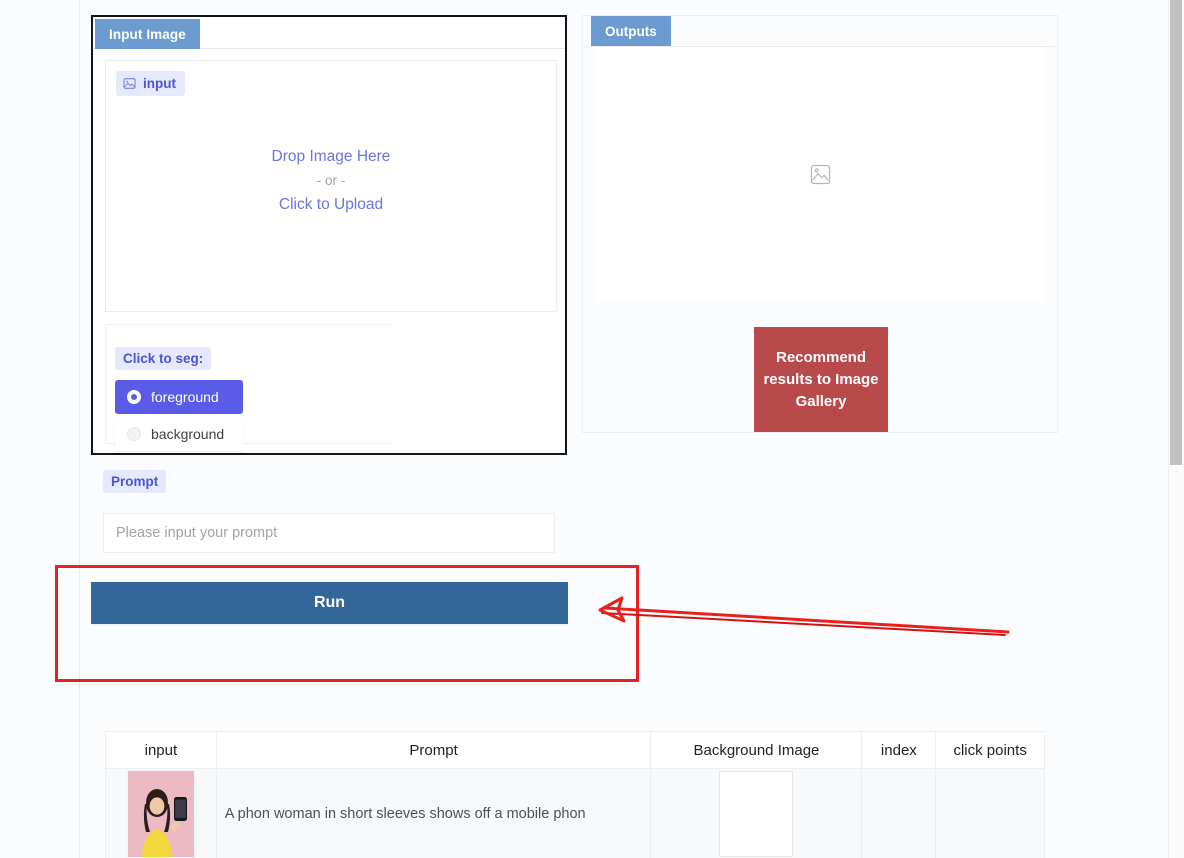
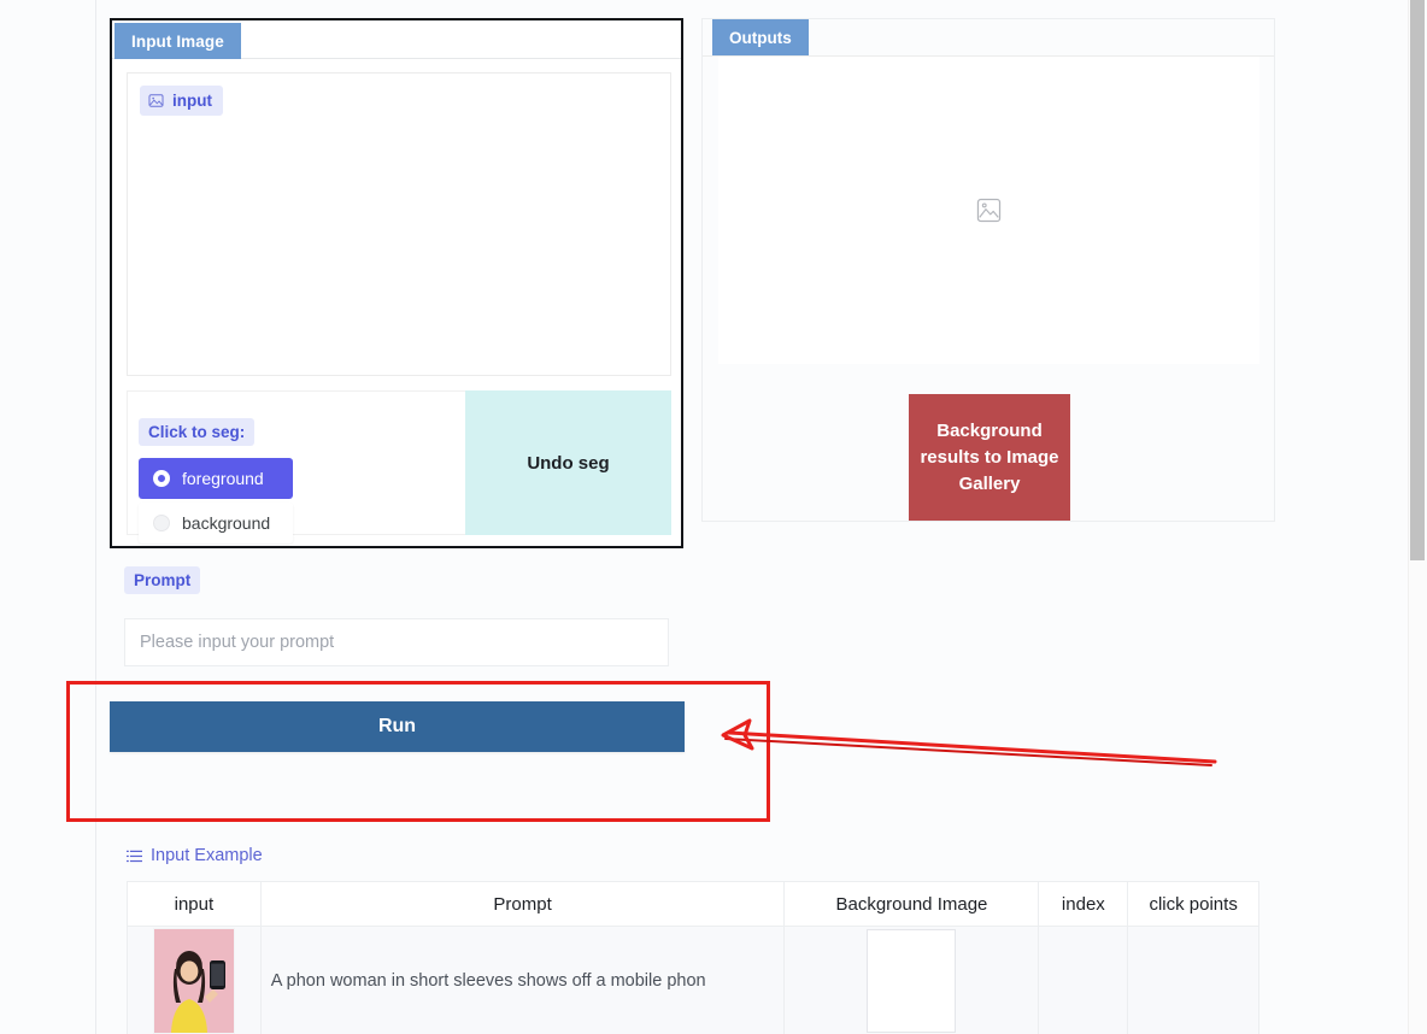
  Input Image
  input
- Drop Image Here
- - or -
- Click to Upload
  Click to seg:
  foreground
  background
+ Undo seg
  Outputs
- Recommend results to Image Gallery
+ Background results to Image Gallery
  Prompt
  Please input your prompt
  Run
+ Input Example
  input	Prompt	Background Image	index	click points
  	A phon woman in short sleeves shows off a mobile phon
